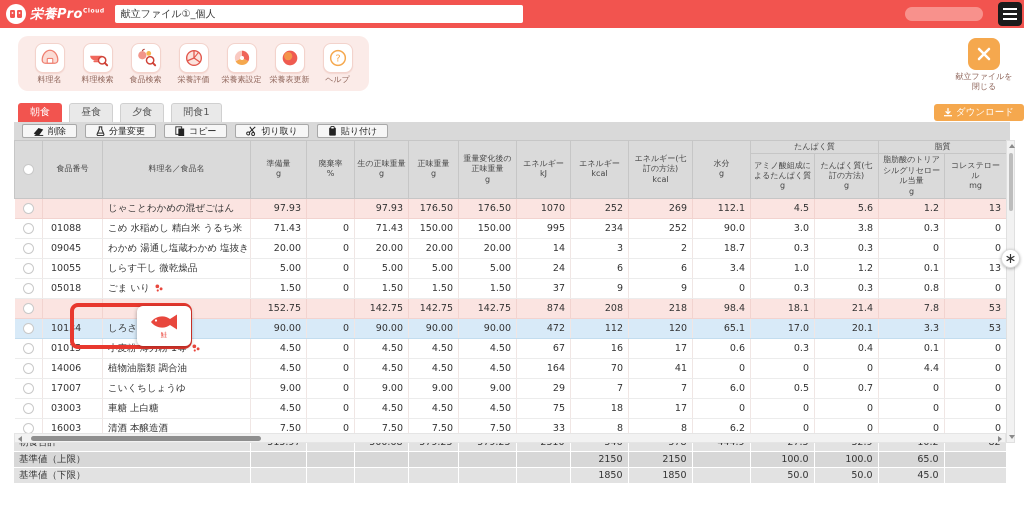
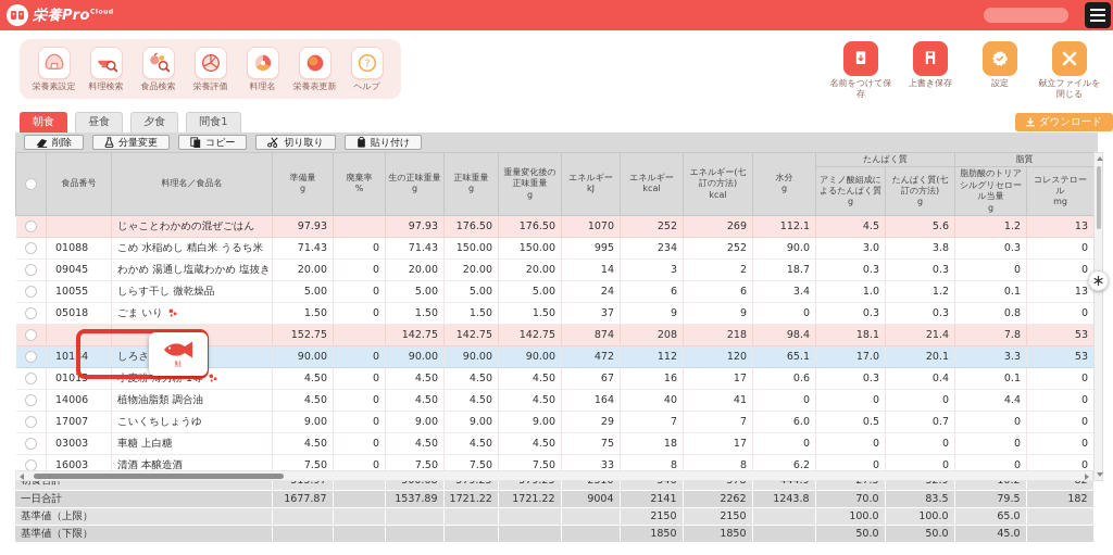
- 献立ファイル①_個人
- 料理名
+ 栄養素設定
  料理検索
  食品検索
  栄養評価
- 栄養素設定
+ 料理名
  栄養表更新
  ?
  ヘルプ
+ 名前をつけて保存
+ 上書き保存
+ 設定
  献立ファイルを閉じる
  朝食 昼食 夕食 間食1
  ダウンロード
  削除
  分量変更
  コピー
  切り取り
  貼り付け
  	食品番号	料理名／食品名	準備量g	廃棄率%	生の正味重量g	正味重量g	重量変化後の正味重量g	エネルギーkJ	エネルギーkcal	エネルギー(七訂の方法)kcal	水分g	たんぱく質	脂質
  アミノ酸組成によるたんぱく質g	たんぱく質(七訂の方法)g	脂肪酸のトリアシルグリセロール当量g	コレステロールmg
  		じゃことわかめの混ぜごはん	97.93		97.93	176.50	176.50	1070	252	269	112.1	4.5	5.6	1.2	13
  	01088	こめ 水稲めし 精白米 うるち米	71.43	0	71.43	150.00	150.00	995	234	252	90.0	3.0	3.8	0.3	0
  	09045	わかめ 湯通し塩蔵わかめ 塩抜き	20.00	0	20.00	20.00	20.00	14	3	2	18.7	0.3	0.3	0	0
  	10055	しらす干し 微乾燥品	5.00	0	5.00	5.00	5.00	24	6	6	3.4	1.0	1.2	0.1	13
  	05018	ごま いり	1.50	0	1.50	1.50	1.50	37	9	9	0	0.3	0.3	0.8	0
  			152.75		142.75	142.75	142.75	874	208	218	98.4	18.1	21.4	7.8	53
  	10134	しろさ	90.00	0	90.00	90.00	90.00	472	112	120	65.1	17.0	20.1	3.3	53
  	01015	小麦粉 薄力粉 1等	4.50	0	4.50	4.50	4.50	67	16	17	0.6	0.3	0.4	0.1	0
- 	14006	植物油脂類 調合油	4.50	0	4.50	4.50	4.50	164	70	41	0	0	0	4.4	0
+ 	14006	植物油脂類 調合油	4.50	0	4.50	4.50	4.50	164	40	41	0	0	0	4.4	0
  	17007	こいくちしょうゆ	9.00	0	9.00	9.00	9.00	29	7	7	6.0	0.5	0.7	0	0
  	03003	車糖 上白糖	4.50	0	4.50	4.50	4.50	75	18	17	0	0	0	0	0
  	16003	清酒 本醸造酒	7.50	0	7.50	7.50	7.50	33	8	8	6.2	0	0	0	0
+ 一日合計	1677.87		1537.89	1721.22	1721.22	9004	2141	2262	1243.8	70.0	83.5	79.5	182
  基準値（上限）							2150	2150		100.0	100.0	65.0
  基準値（下限）							1850	1850		50.0	50.0	45.0
  鮭
